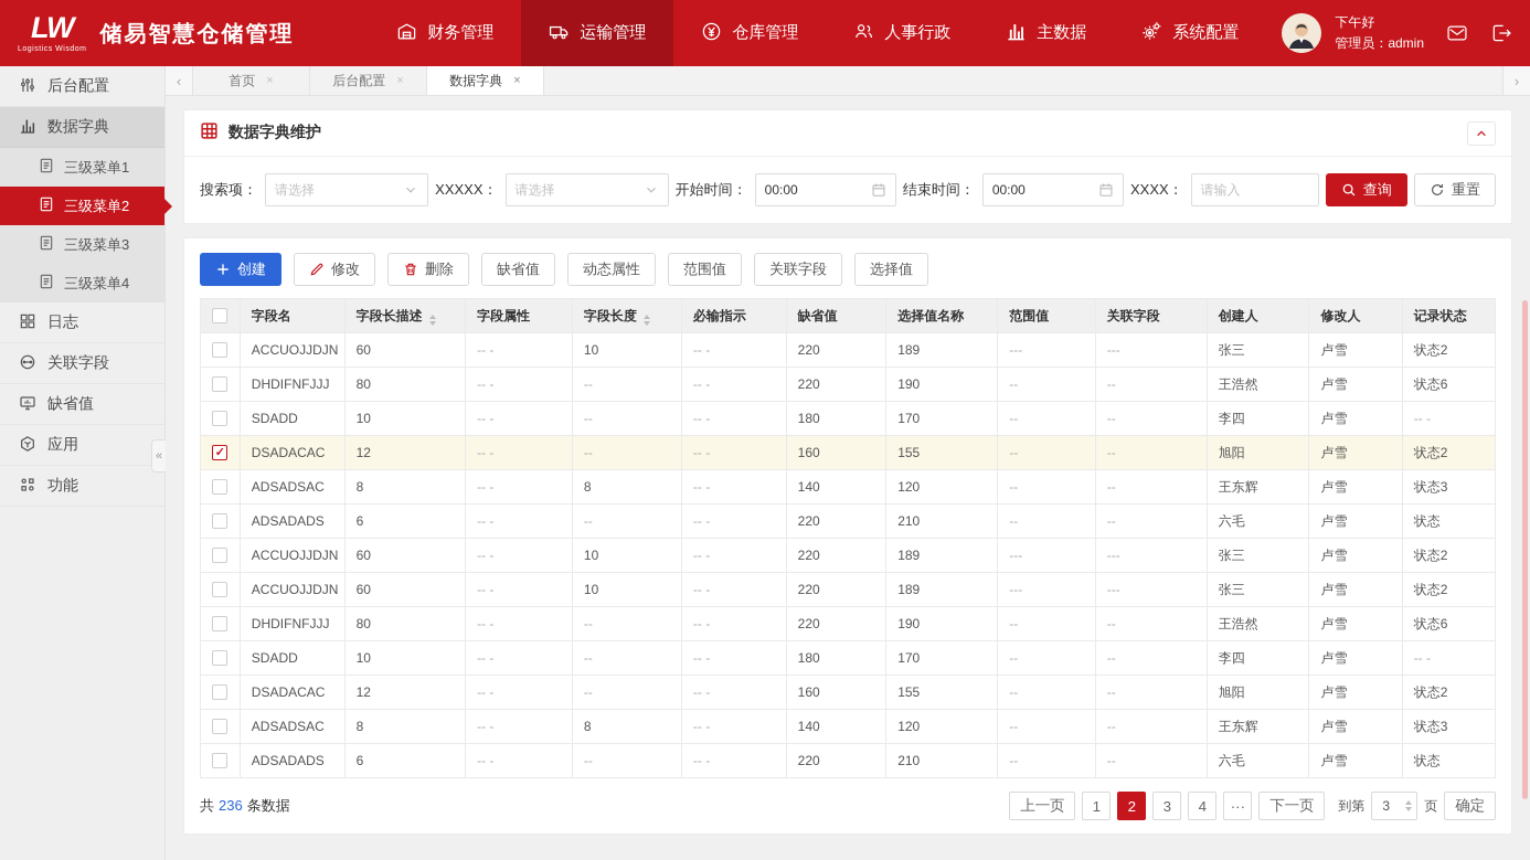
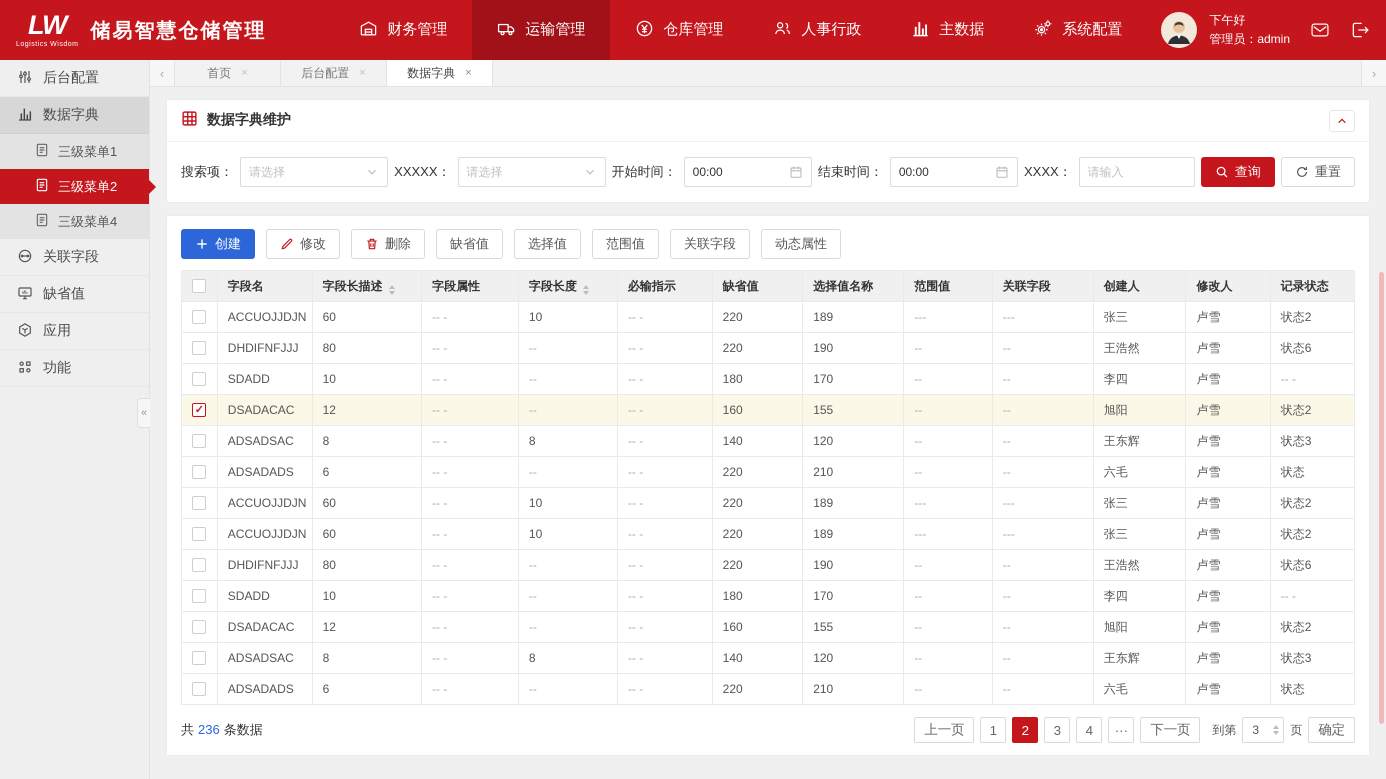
  LW
  储易智慧仓储管理
  财务管理
  运输管理
  仓库管理
  人事行政
  主数据
  系统配置
  下午好
  管理员：admin
  后台配置
  数据字典
  三级菜单1
  三级菜单2
- 三级菜单3
  三级菜单4
- 日志
  关联字段
  缺省值
  应用
  功能
  «
  ‹
  首页
  ×
  后台配置
  ×
  数据字典
  ×
  ›
  数据字典维护
  搜索项：
  请选择
  XXXXX：
  请选择
  开始时间：
  00:00
  结束时间：
  00:00
  XXXX：
  请输入
  查询
  重置
  创建
  修改
  删除
  缺省值
- 动态属性
+ 选择值
  范围值
  关联字段
- 选择值
+ 动态属性
  	字段名	字段长描述	字段属性	字段长度	必输指示	缺省值	选择值名称	范围值	关联字段	创建人	修改人	记录状态
  	ACCUOJJDJN	60	-- -	10	-- -	220	189	---	---	张三	卢雪	状态2
  	DHDIFNFJJJ	80	-- -	--	-- -	220	190	--	--	王浩然	卢雪	状态6
  	SDADD	10	-- -	--	-- -	180	170	--	--	李四	卢雪	-- -
  	DSADACAC	12	-- -	--	-- -	160	155	--	--	旭阳	卢雪	状态2
  	ADSADSAC	8	-- -	8	-- -	140	120	--	--	王东辉	卢雪	状态3
  	ADSADADS	6	-- -	--	-- -	220	210	--	--	六毛	卢雪	状态
  	ACCUOJJDJN	60	-- -	10	-- -	220	189	---	---	张三	卢雪	状态2
  	ACCUOJJDJN	60	-- -	10	-- -	220	189	---	---	张三	卢雪	状态2
  	DHDIFNFJJJ	80	-- -	--	-- -	220	190	--	--	王浩然	卢雪	状态6
  	SDADD	10	-- -	--	-- -	180	170	--	--	李四	卢雪	-- -
  	DSADACAC	12	-- -	--	-- -	160	155	--	--	旭阳	卢雪	状态2
  	ADSADSAC	8	-- -	8	-- -	140	120	--	--	王东辉	卢雪	状态3
  	ADSADADS	6	-- -	--	-- -	220	210	--	--	六毛	卢雪	状态
  共 236 条数据
  上一页
  1
  2
  3
  4
  ···
  下一页
  到第
  3
  页
  确定
